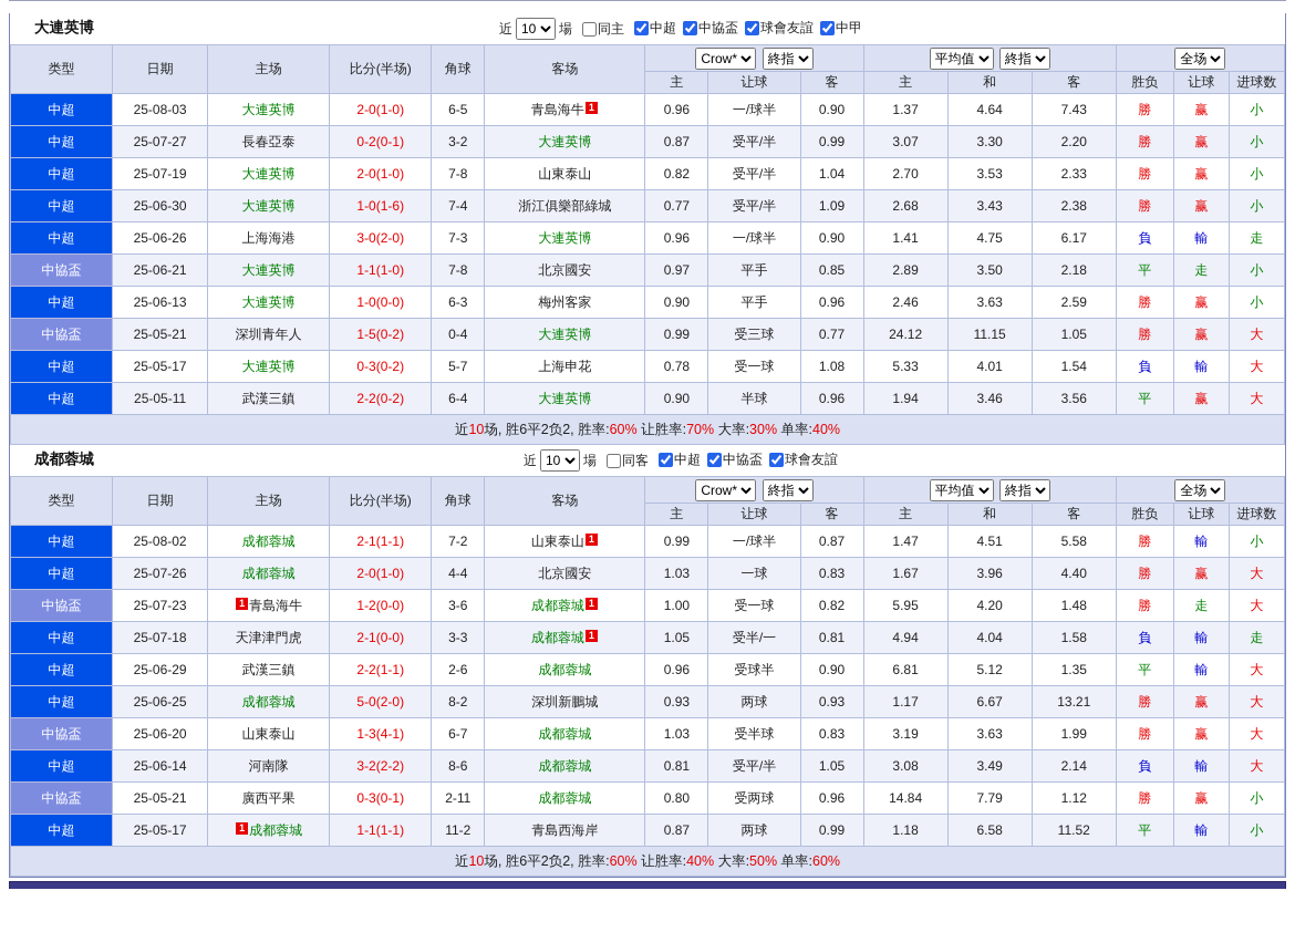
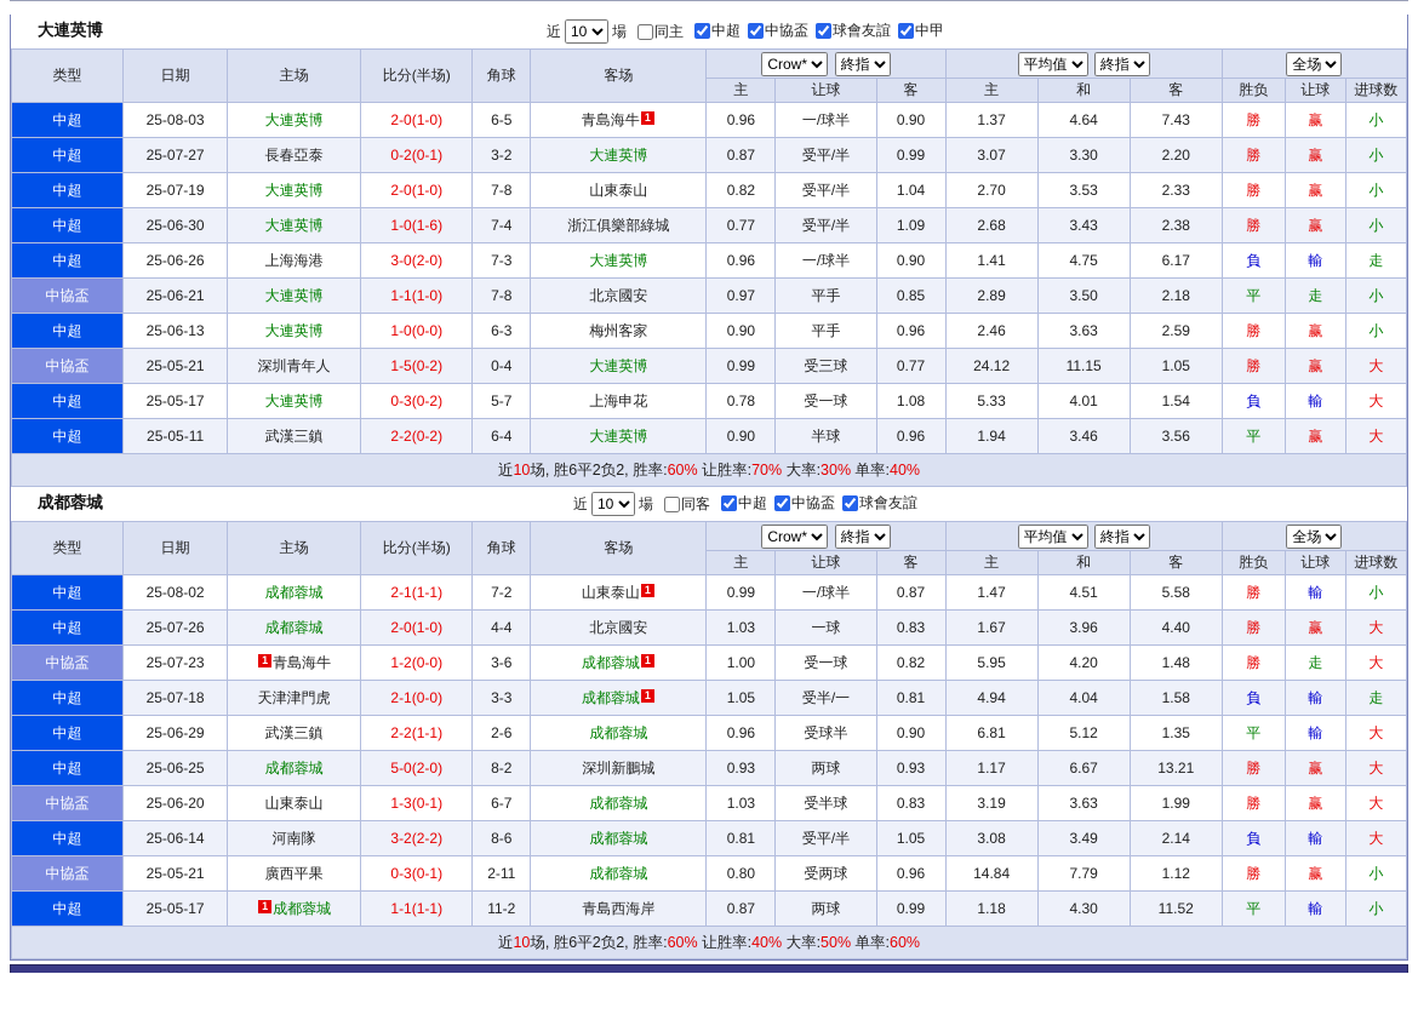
  大連英博
  近
  10
  場
  同主
  中超
  中協盃
  球會友誼
  中甲
  类型	日期	主场	比分(半场)	角球	客场	Crow* 終指	平均值 終指	全场
  主	让球	客	主	和	客	胜负	让球	进球数
  中超	25-08-03	大連英博	2-0(1-0)	6-5	青島海牛 1	0.96	一/球半	0.90	1.37	4.64	7.43	勝	赢	小
  中超	25-07-27	長春亞泰	0-2(0-1)	3-2	大連英博	0.87	受平/半	0.99	3.07	3.30	2.20	勝	赢	小
  中超	25-07-19	大連英博	2-0(1-0)	7-8	山東泰山	0.82	受平/半	1.04	2.70	3.53	2.33	勝	赢	小
  中超	25-06-30	大連英博	1-0(1-6)	7-4	浙江俱樂部綠城	0.77	受平/半	1.09	2.68	3.43	2.38	勝	赢	小
  中超	25-06-26	上海海港	3-0(2-0)	7-3	大連英博	0.96	一/球半	0.90	1.41	4.75	6.17	負	輸	走
  中協盃	25-06-21	大連英博	1-1(1-0)	7-8	北京國安	0.97	平手	0.85	2.89	3.50	2.18	平	走	小
  中超	25-06-13	大連英博	1-0(0-0)	6-3	梅州客家	0.90	平手	0.96	2.46	3.63	2.59	勝	赢	小
  中協盃	25-05-21	深圳青年人	1-5(0-2)	0-4	大連英博	0.99	受三球	0.77	24.12	11.15	1.05	勝	赢	大
  中超	25-05-17	大連英博	0-3(0-2)	5-7	上海申花	0.78	受一球	1.08	5.33	4.01	1.54	負	輸	大
  中超	25-05-11	武漢三鎮	2-2(0-2)	6-4	大連英博	0.90	半球	0.96	1.94	3.46	3.56	平	赢	大
  近10场, 胜6平2负2, 胜率:60% 让胜率:70% 大率:30% 单率:40%
  成都蓉城
  近
  10
  場
  同客
  中超
  中協盃
  球會友誼
  类型	日期	主场	比分(半场)	角球	客场	Crow* 終指	平均值 終指	全场
  主	让球	客	主	和	客	胜负	让球	进球数
  中超	25-08-02	成都蓉城	2-1(1-1)	7-2	山東泰山 1	0.99	一/球半	0.87	1.47	4.51	5.58	勝	輸	小
  中超	25-07-26	成都蓉城	2-0(1-0)	4-4	北京國安	1.03	一球	0.83	1.67	3.96	4.40	勝	赢	大
  中協盃	25-07-23	1 青島海牛	1-2(0-0)	3-6	成都蓉城 1	1.00	受一球	0.82	5.95	4.20	1.48	勝	走	大
  中超	25-07-18	天津津門虎	2-1(0-0)	3-3	成都蓉城 1	1.05	受半/一	0.81	4.94	4.04	1.58	負	輸	走
  中超	25-06-29	武漢三鎮	2-2(1-1)	2-6	成都蓉城	0.96	受球半	0.90	6.81	5.12	1.35	平	輸	大
  中超	25-06-25	成都蓉城	5-0(2-0)	8-2	深圳新鵬城	0.93	两球	0.93	1.17	6.67	13.21	勝	赢	大
- 中協盃	25-06-20	山東泰山	1-3(4-1)	6-7	成都蓉城	1.03	受半球	0.83	3.19	3.63	1.99	勝	赢	大
+ 中協盃	25-06-20	山東泰山	1-3(0-1)	6-7	成都蓉城	1.03	受半球	0.83	3.19	3.63	1.99	勝	赢	大
  中超	25-06-14	河南隊	3-2(2-2)	8-6	成都蓉城	0.81	受平/半	1.05	3.08	3.49	2.14	負	輸	大
  中協盃	25-05-21	廣西平果	0-3(0-1)	2-11	成都蓉城	0.80	受两球	0.96	14.84	7.79	1.12	勝	赢	小
- 中超	25-05-17	1 成都蓉城	1-1(1-1)	11-2	青島西海岸	0.87	两球	0.99	1.18	6.58	11.52	平	輸	小
+ 中超	25-05-17	1 成都蓉城	1-1(1-1)	11-2	青島西海岸	0.87	两球	0.99	1.18	4.30	11.52	平	輸	小
  近10场, 胜6平2负2, 胜率:60% 让胜率:40% 大率:50% 单率:60%
